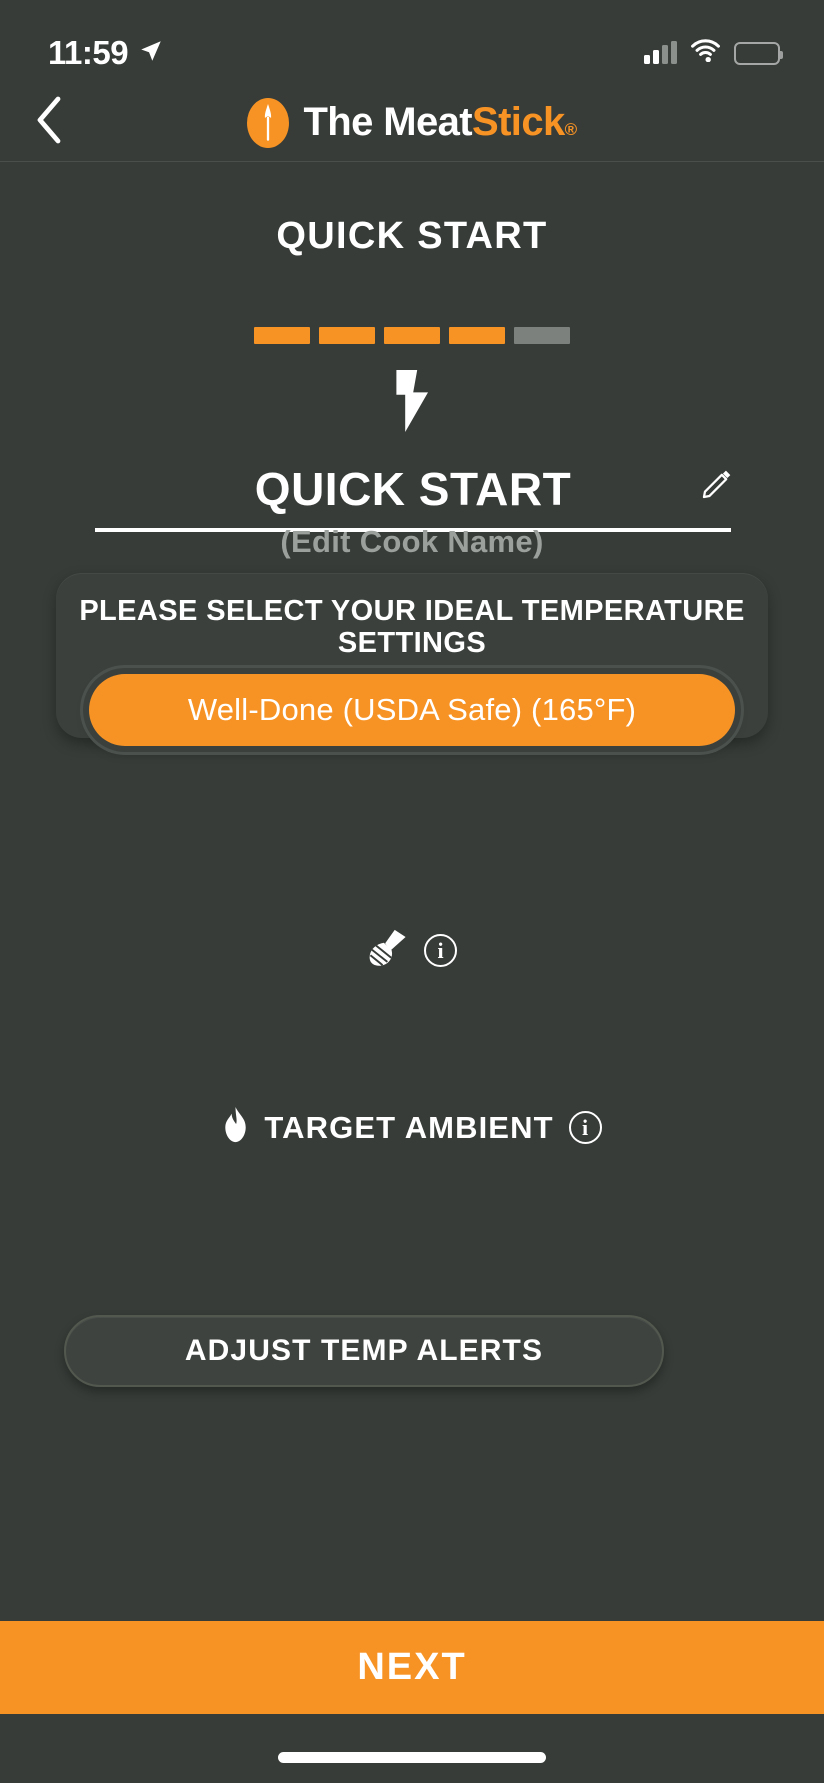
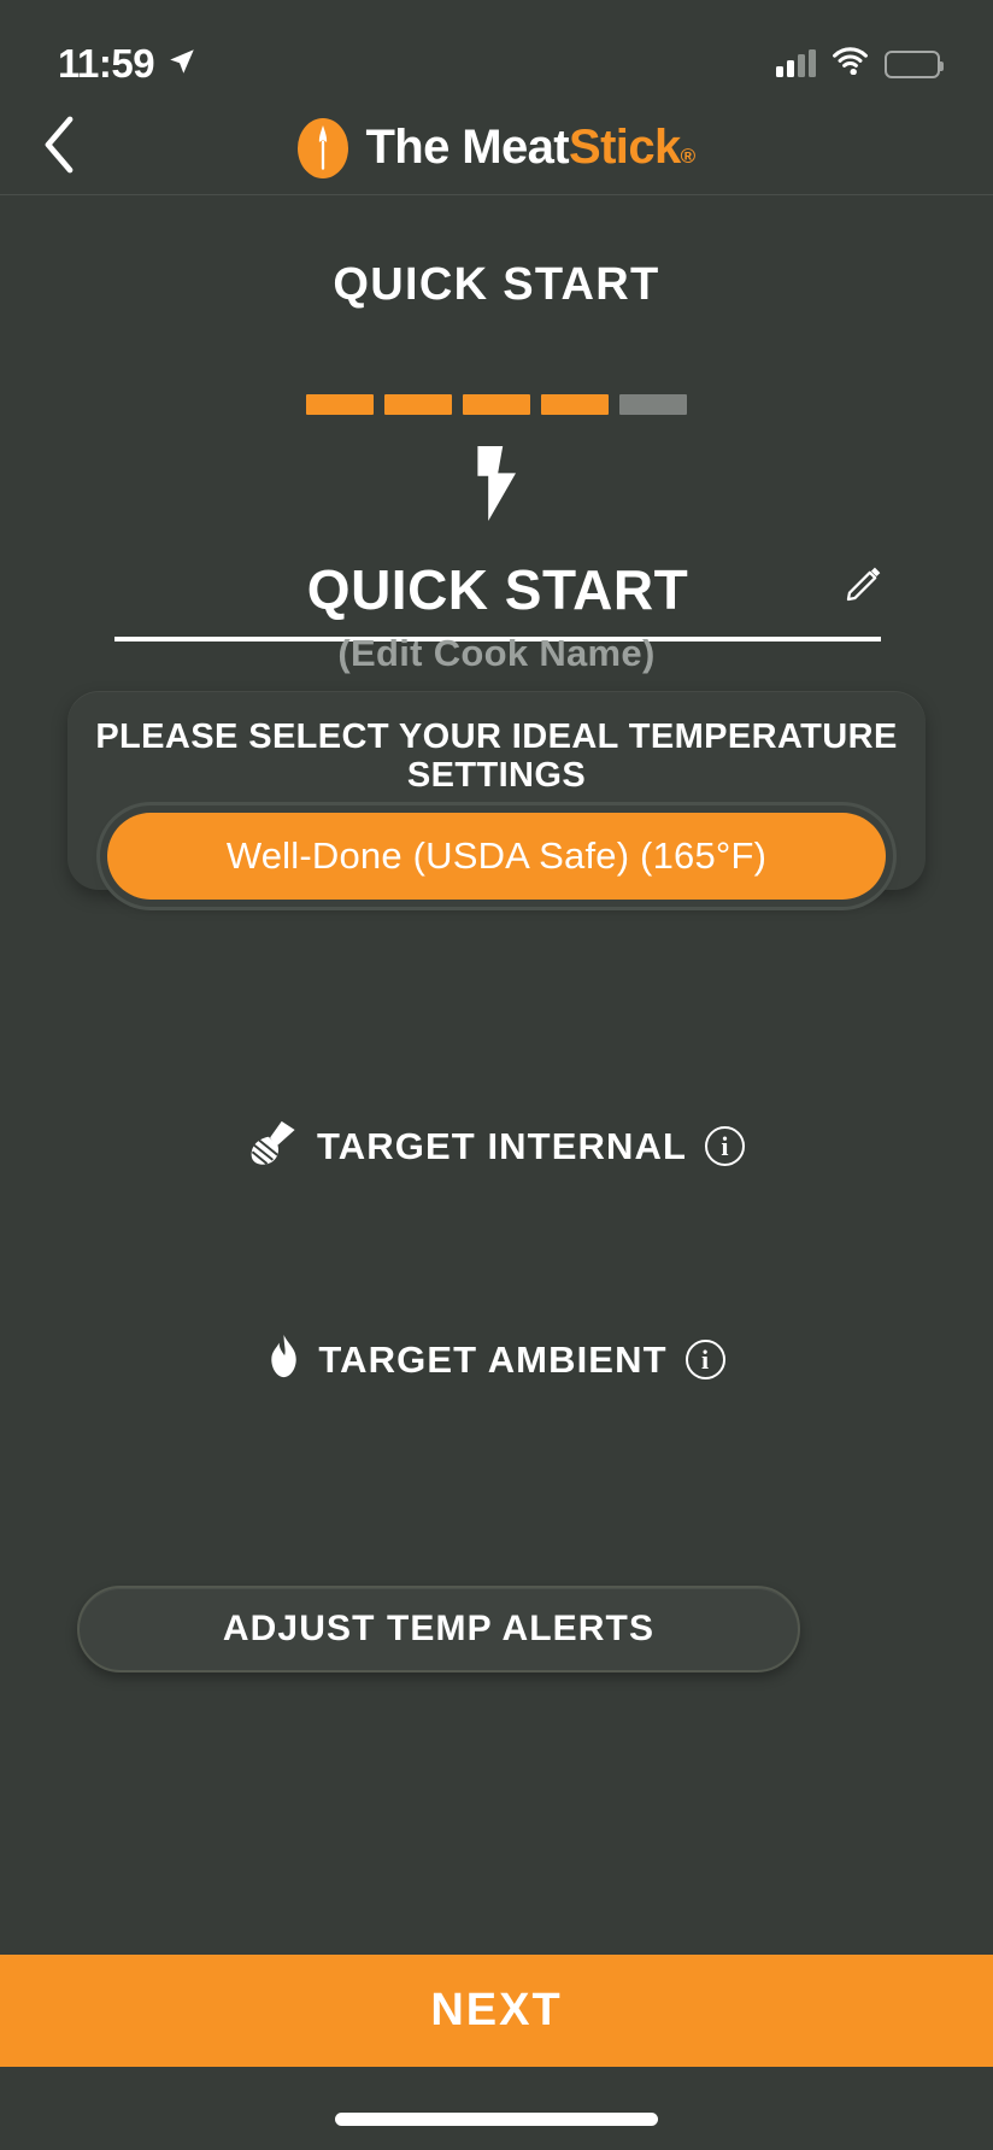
  11:59
  The MeatStick®
  QUICK START
  QUICK START
  (Edit Cook Name)
  PLEASE SELECT YOUR IDEAL TEMPERATURE SETTINGS
  Well-Done (USDA Safe) (165°F)
+ TARGET INTERNAL
  i
  TARGET AMBIENT
  i
  ADJUST TEMP ALERTS
  NEXT
